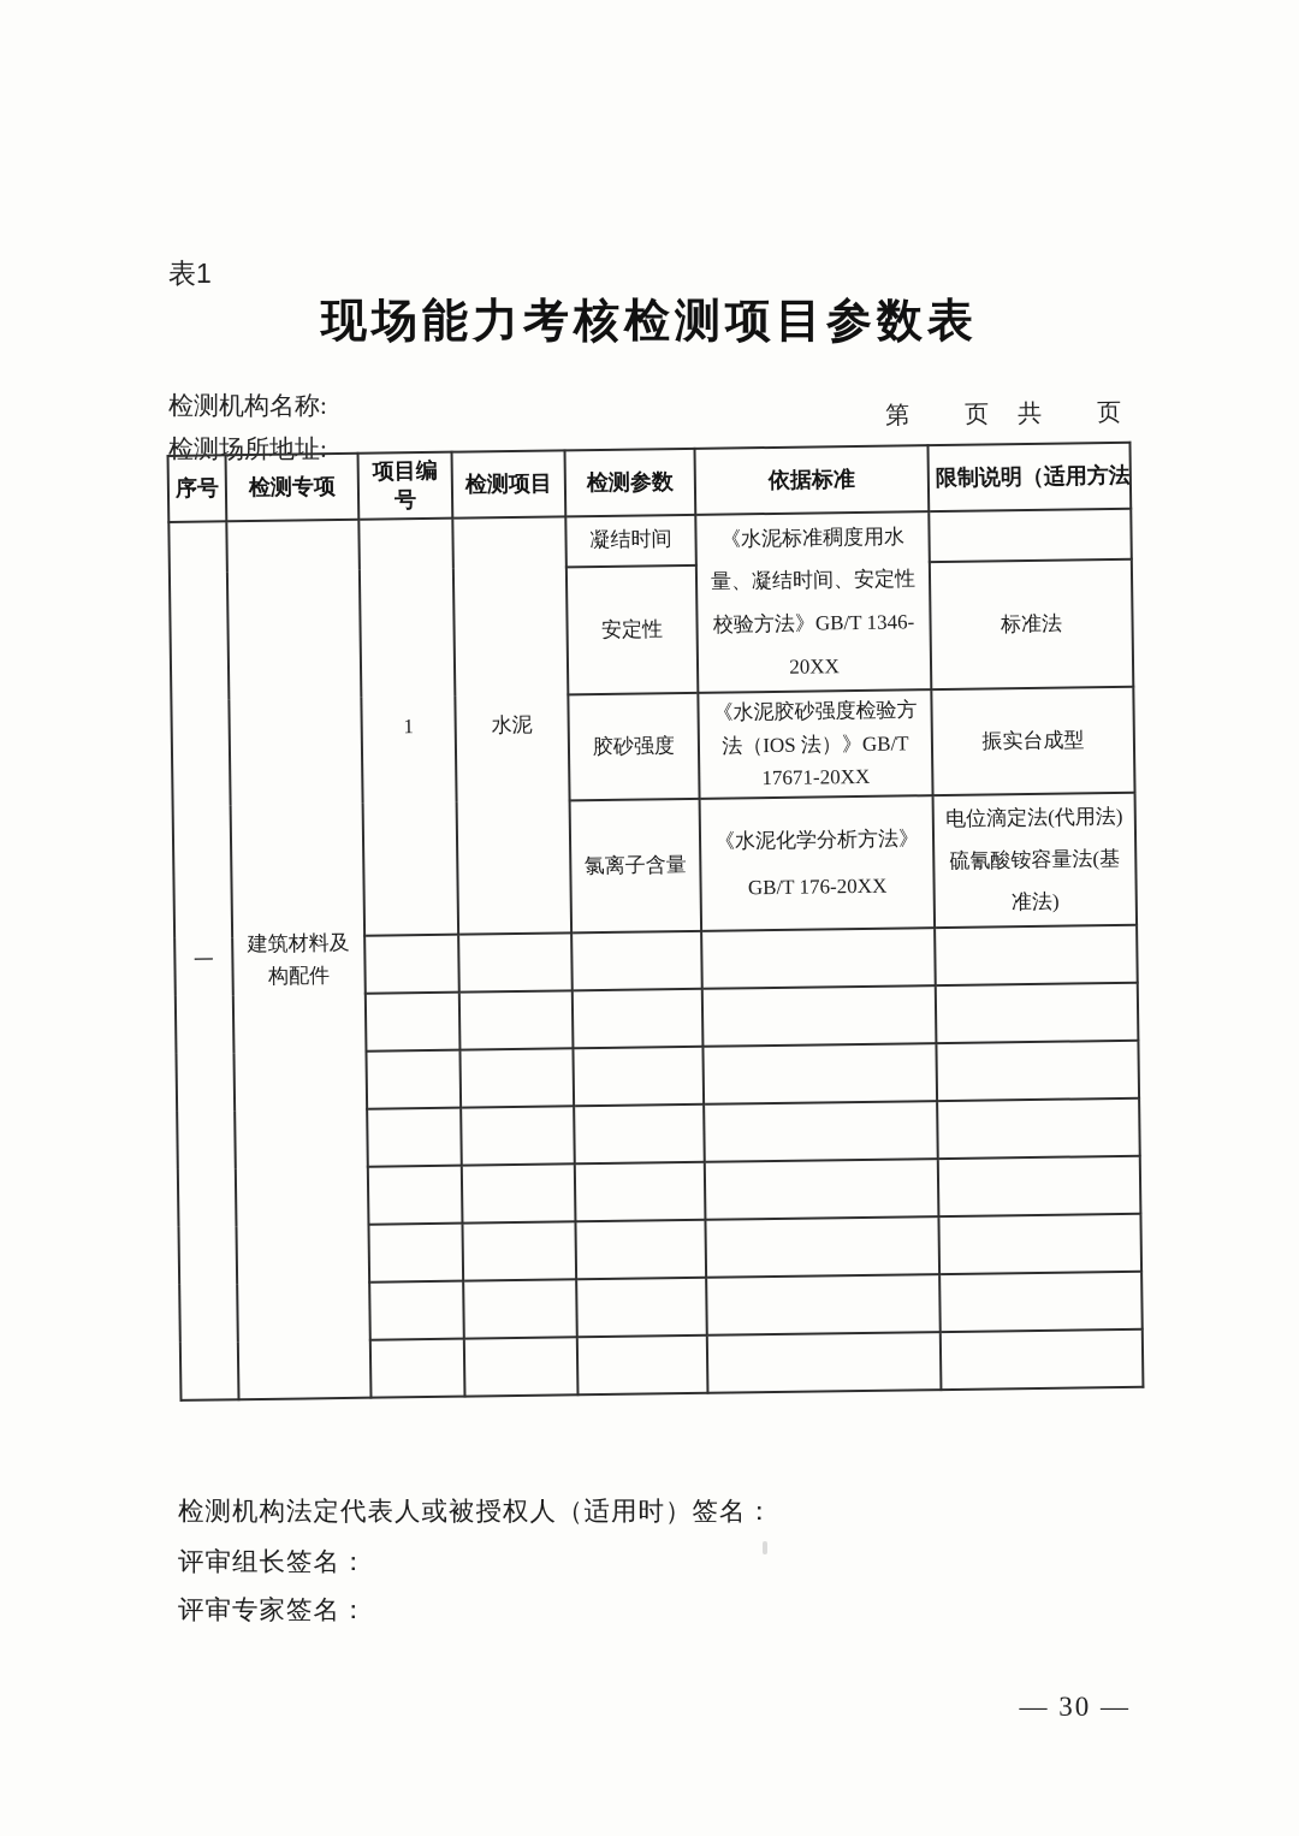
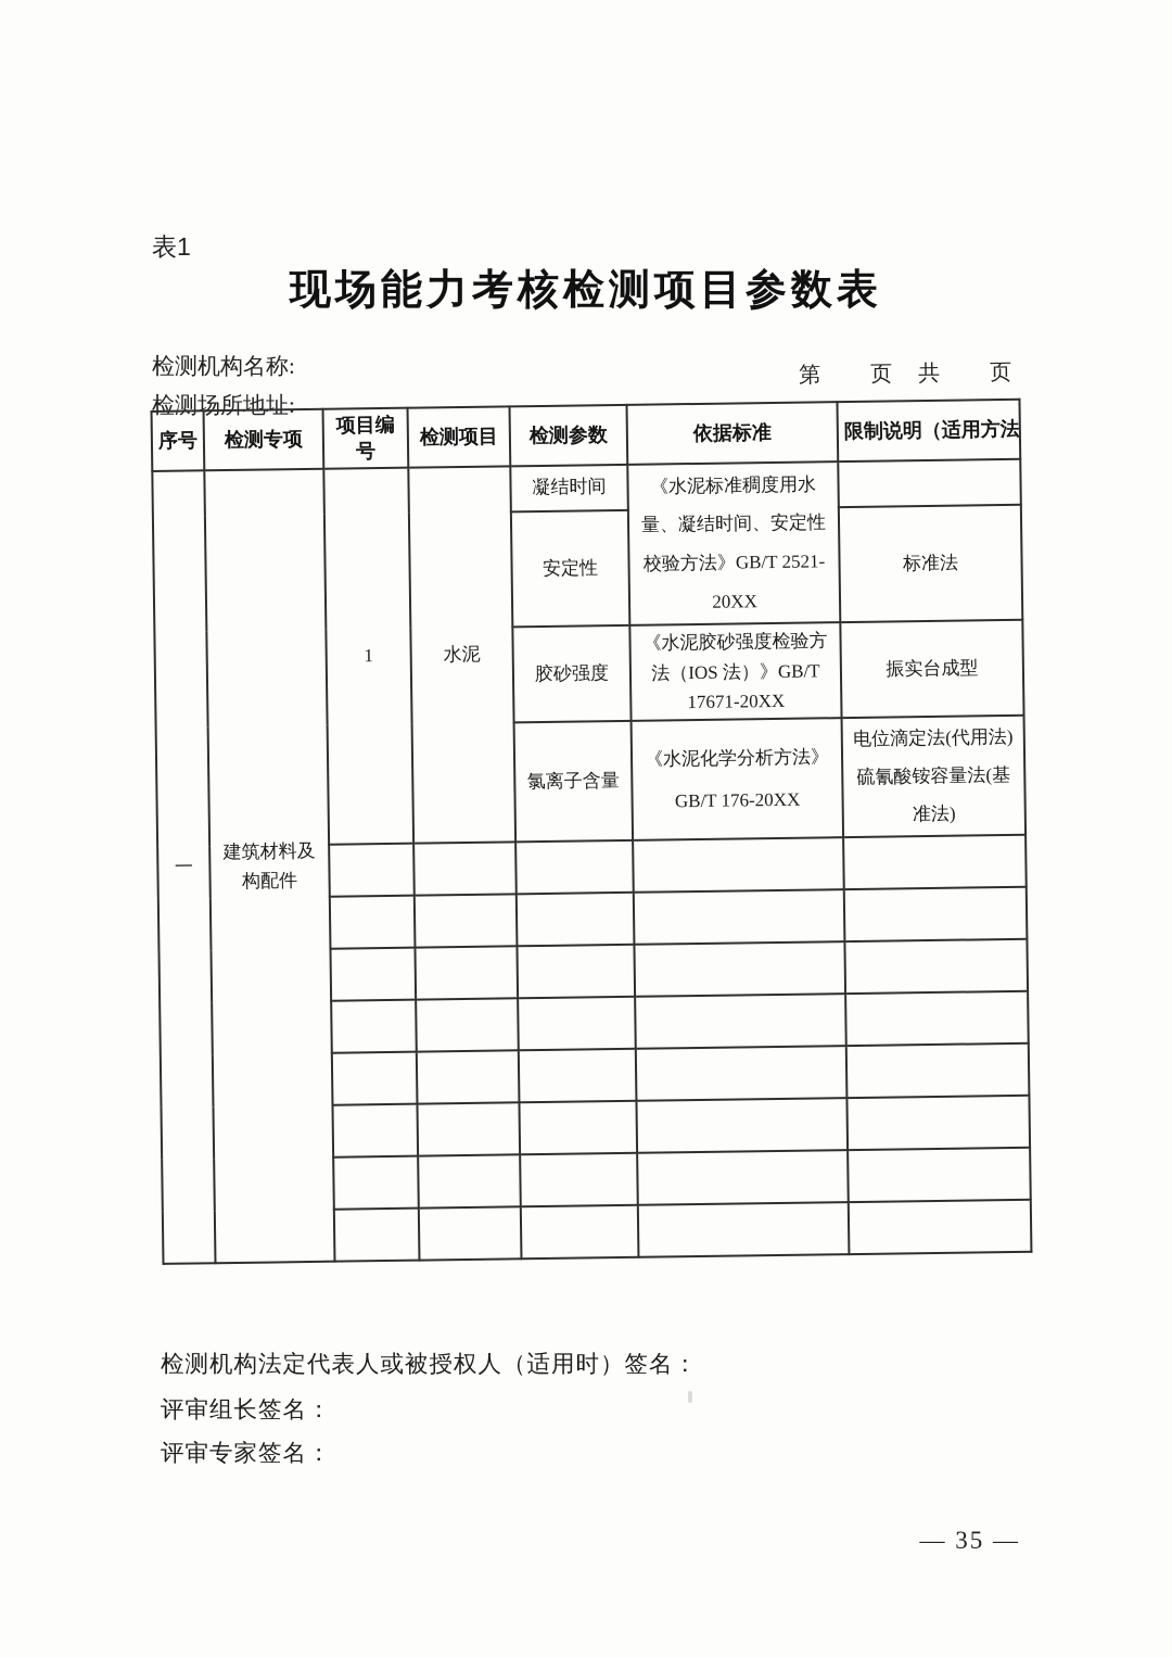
  表1
  现场能力考核检测项目参数表
  检测机构名称:
  检测场所地址:
  第 页 共 页
  序号	检测专项	项目编号	检测项目	检测参数	依据标准	限制说明（适用方法
- 一	建筑材料及构配件	1	水泥	凝结时间	《水泥标准稠度用水量、凝结时间、安定性校验方法》GB/T 1346-20XX
+ 一	建筑材料及构配件	1	水泥	凝结时间	《水泥标准稠度用水量、凝结时间、安定性校验方法》GB/T 2521-20XX
  安定性	标准法
  胶砂强度	《水泥胶砂强度检验方法（IOS 法）》GB/T 17671-20XX	振实台成型
  氯离子含量	《水泥化学分析方法》GB/T 176-20XX	电位滴定法(代用法)硫氰酸铵容量法(基准法)
  检测机构法定代表人或被授权人（适用时）签名：
  评审组长签名：
  评审专家签名：
- — 30 —
+ — 35 —
